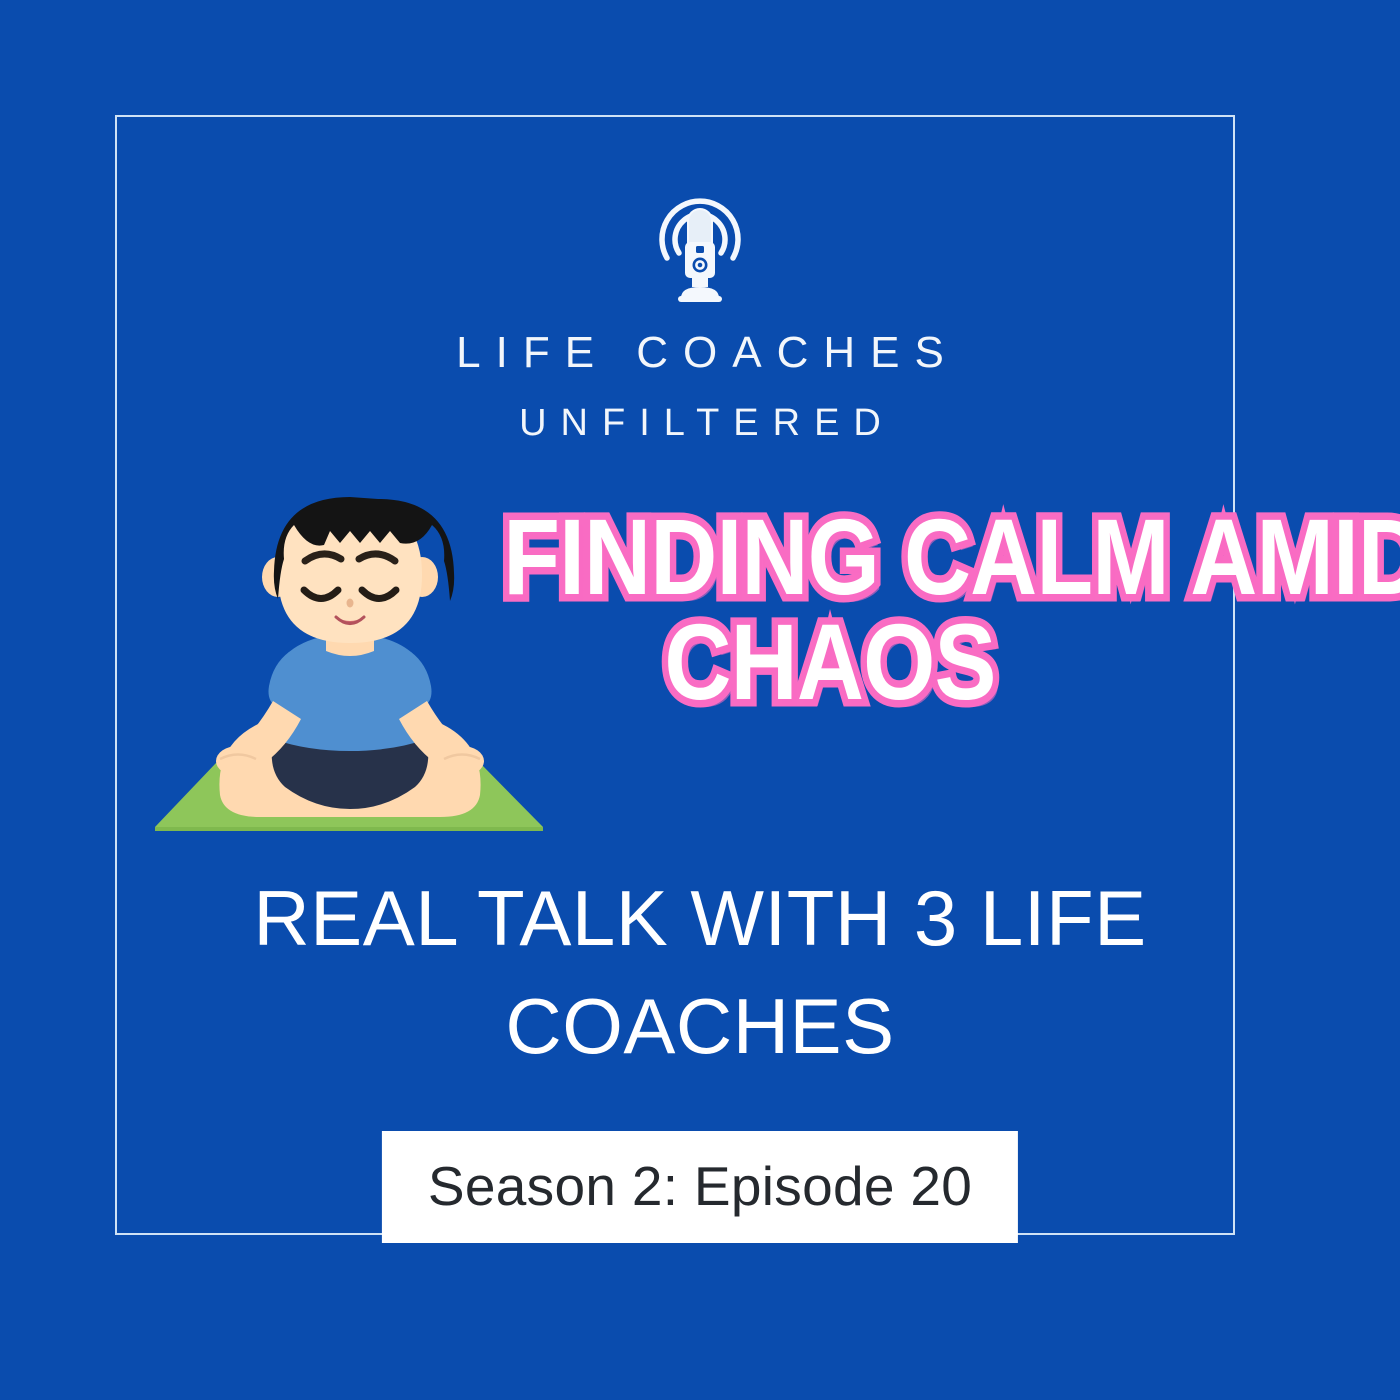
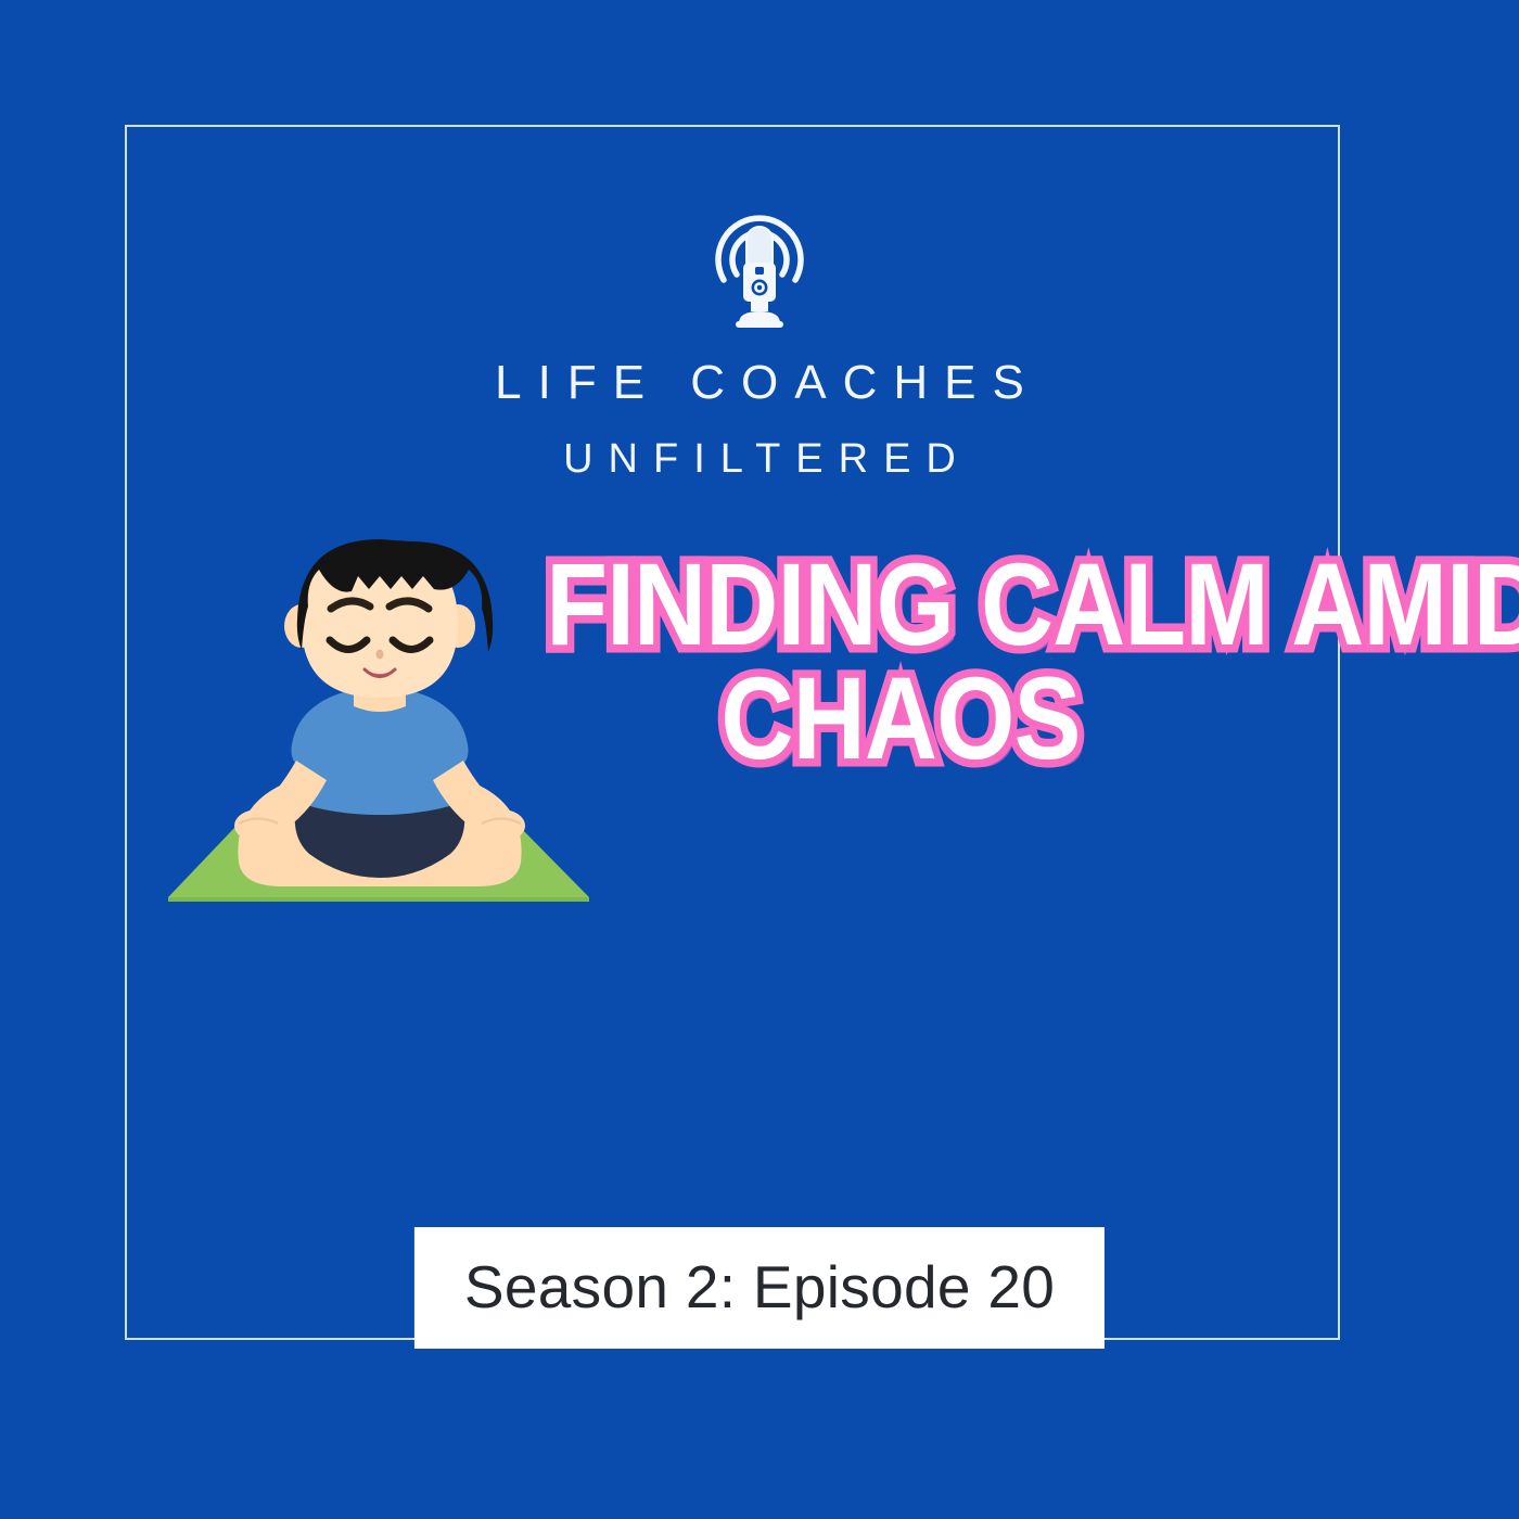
  LIFE COACHES
  UNFILTERED
  FINDING CALM AMID
  CHAOS
- REAL TALK WITH 3 LIFE
- COACHES
  Season 2: Episode 20
